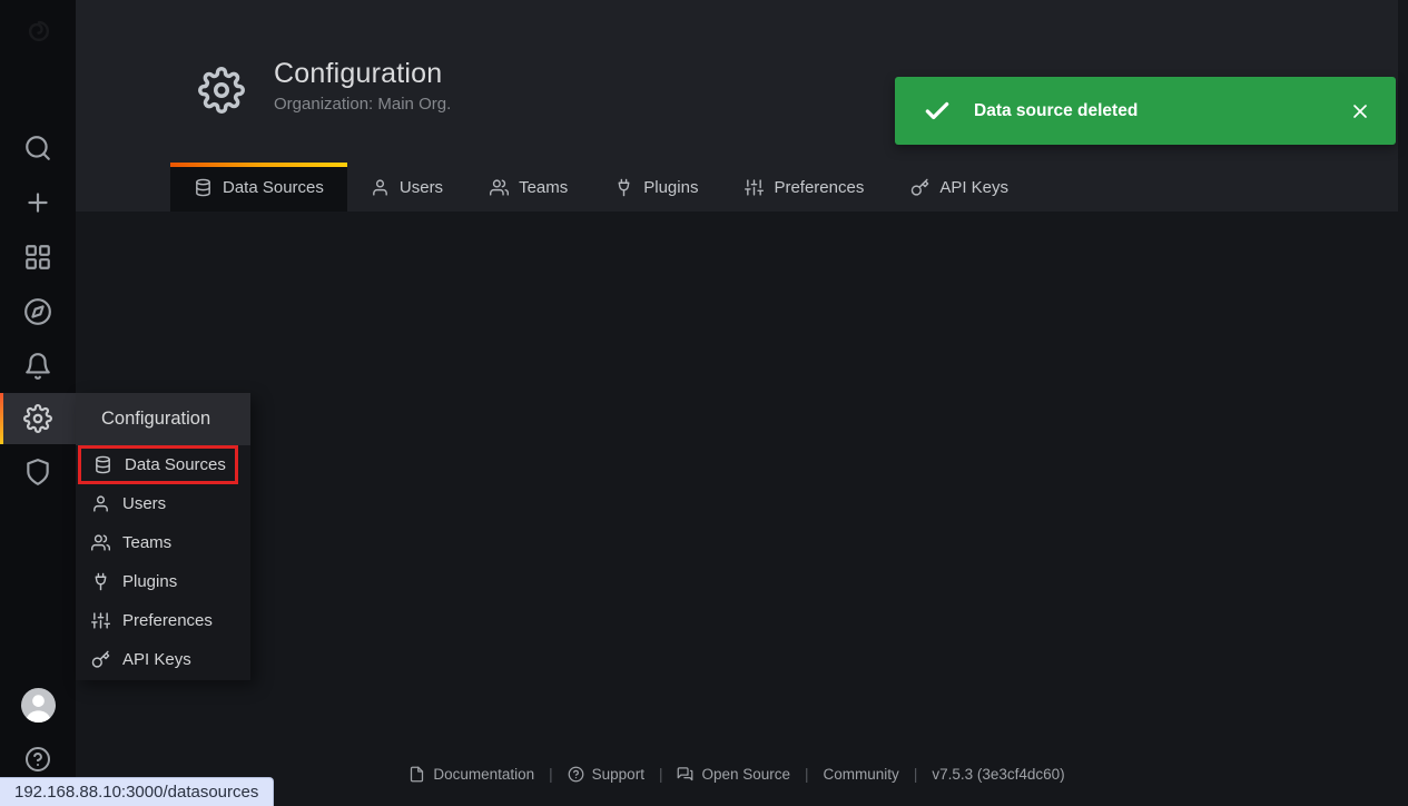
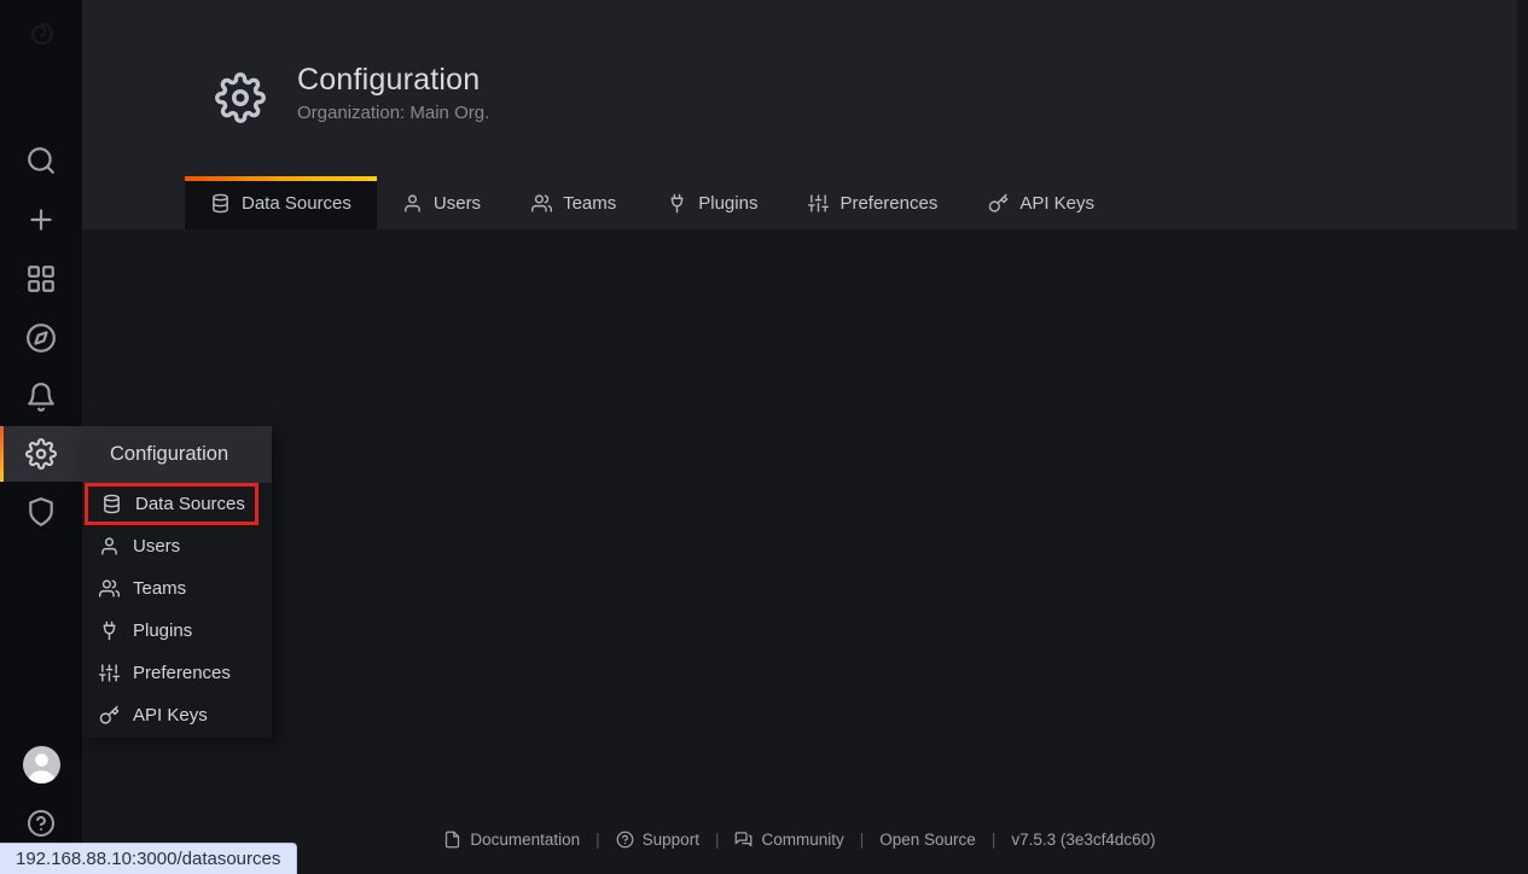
  Configuration
  Organization: Main Org.
  Data Sources
  Users
  Teams
  Plugins
  Preferences
  API Keys
- Data source deleted
  Configuration
  Data Sources
  Users
  Teams
  Plugins
  Preferences
  API Keys
  Documentation
  |
  Support
  |
- Open Source
+ Community
  |
- Community
+ Open Source
  |
  v7.5.3 (3e3cf4dc60)
  192.168.88.10:3000/datasources
